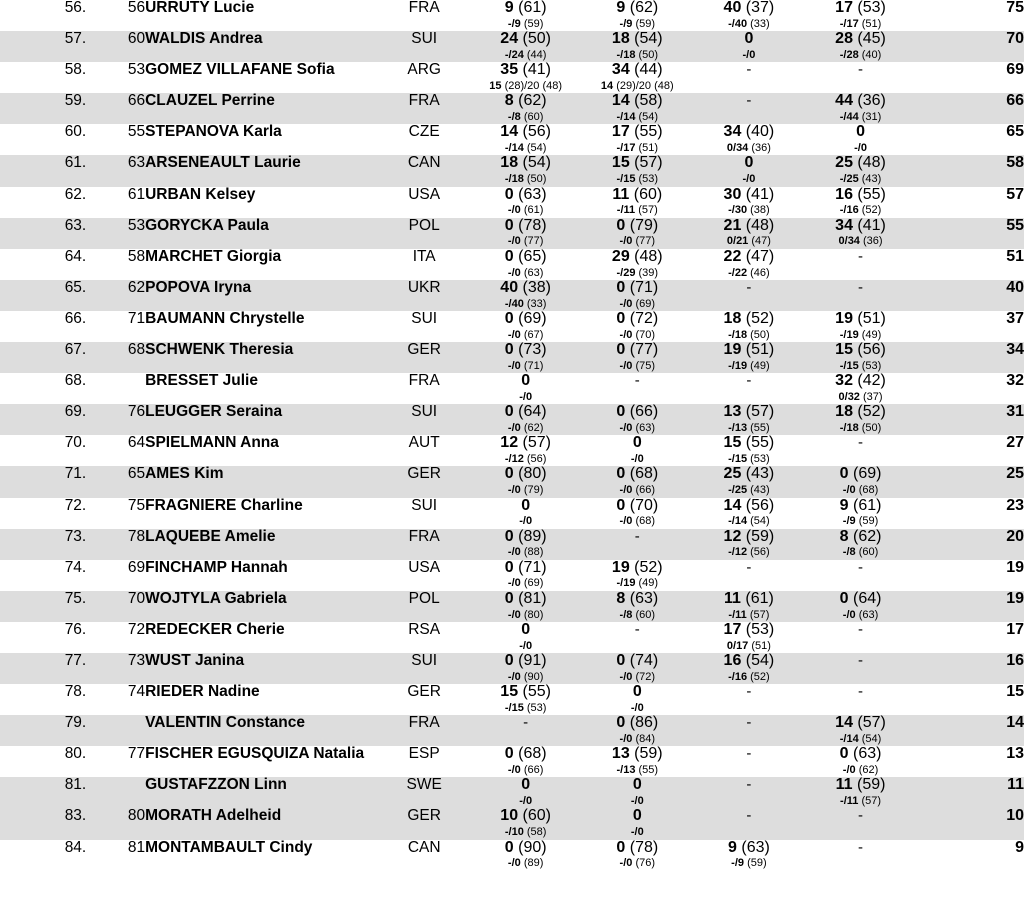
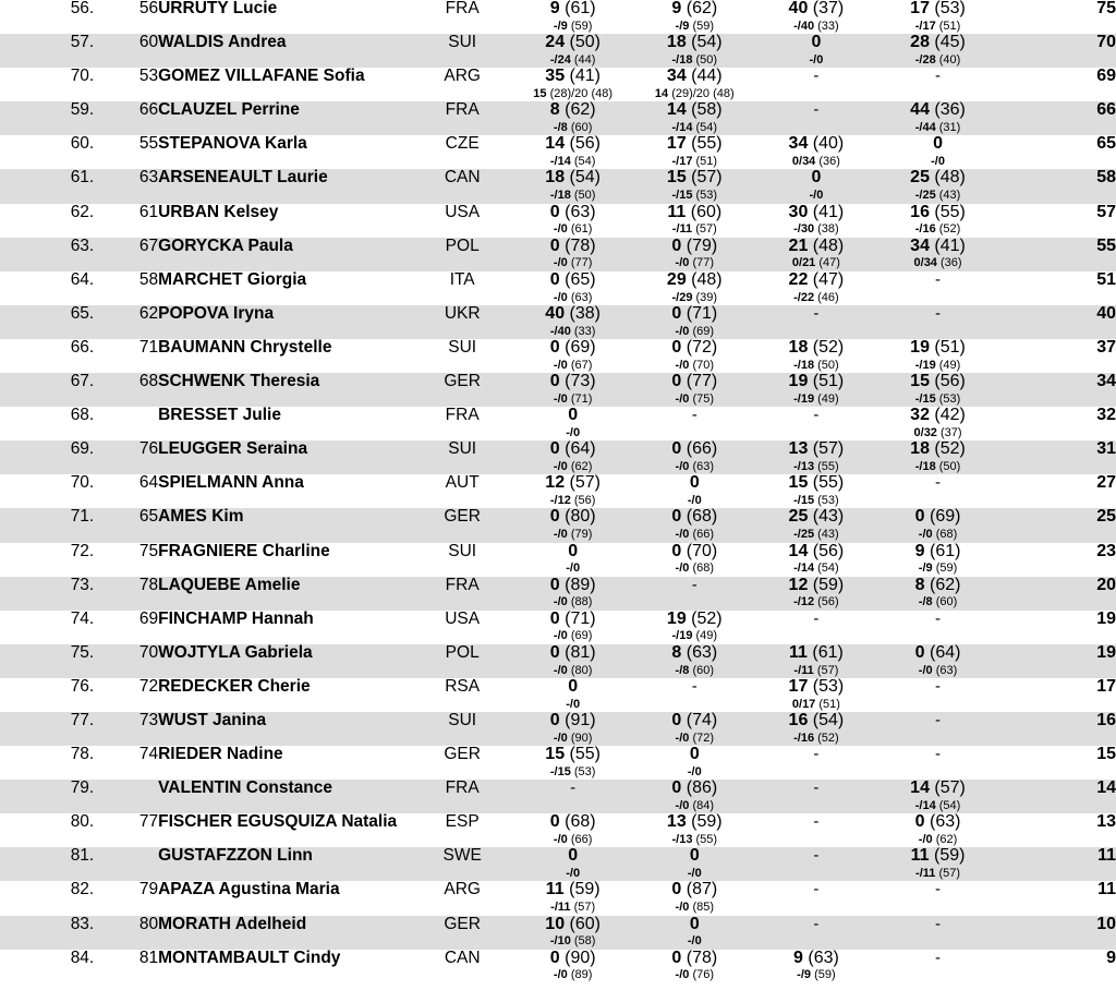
  56.		56	URRUTY Lucie	FRA	9 (61)-/9 (59)	9 (62)-/9 (59)	40 (37)-/40 (33)	17 (53)-/17 (51)	75
  57.		60	WALDIS Andrea	SUI	24 (50)-/24 (44)	18 (54)-/18 (50)	0-/0	28 (45)-/28 (40)	70
- 58.		53	GOMEZ VILLAFANE Sofia	ARG	35 (41)15 (28)/20 (48)	34 (44)14 (29)/20 (48)	-	-	69
+ 70.		53	GOMEZ VILLAFANE Sofia	ARG	35 (41)15 (28)/20 (48)	34 (44)14 (29)/20 (48)	-	-	69
  59.		66	CLAUZEL Perrine	FRA	8 (62)-/8 (60)	14 (58)-/14 (54)	-	44 (36)-/44 (31)	66
  60.		55	STEPANOVA Karla	CZE	14 (56)-/14 (54)	17 (55)-/17 (51)	34 (40)0/34 (36)	0-/0	65
  61.		63	ARSENEAULT Laurie	CAN	18 (54)-/18 (50)	15 (57)-/15 (53)	0-/0	25 (48)-/25 (43)	58
  62.		61	URBAN Kelsey	USA	0 (63)-/0 (61)	11 (60)-/11 (57)	30 (41)-/30 (38)	16 (55)-/16 (52)	57
- 63.		53	GORYCKA Paula	POL	0 (78)-/0 (77)	0 (79)-/0 (77)	21 (48)0/21 (47)	34 (41)0/34 (36)	55
+ 63.		67	GORYCKA Paula	POL	0 (78)-/0 (77)	0 (79)-/0 (77)	21 (48)0/21 (47)	34 (41)0/34 (36)	55
  64.		58	MARCHET Giorgia	ITA	0 (65)-/0 (63)	29 (48)-/29 (39)	22 (47)-/22 (46)	-	51
  65.		62	POPOVA Iryna	UKR	40 (38)-/40 (33)	0 (71)-/0 (69)	-	-	40
  66.		71	BAUMANN Chrystelle	SUI	0 (69)-/0 (67)	0 (72)-/0 (70)	18 (52)-/18 (50)	19 (51)-/19 (49)	37
  67.		68	SCHWENK Theresia	GER	0 (73)-/0 (71)	0 (77)-/0 (75)	19 (51)-/19 (49)	15 (56)-/15 (53)	34
  68.			BRESSET Julie	FRA	0-/0	-	-	32 (42)0/32 (37)	32
  69.		76	LEUGGER Seraina	SUI	0 (64)-/0 (62)	0 (66)-/0 (63)	13 (57)-/13 (55)	18 (52)-/18 (50)	31
  70.		64	SPIELMANN Anna	AUT	12 (57)-/12 (56)	0-/0	15 (55)-/15 (53)	-	27
  71.		65	AMES Kim	GER	0 (80)-/0 (79)	0 (68)-/0 (66)	25 (43)-/25 (43)	0 (69)-/0 (68)	25
  72.		75	FRAGNIERE Charline	SUI	0-/0	0 (70)-/0 (68)	14 (56)-/14 (54)	9 (61)-/9 (59)	23
  73.		78	LAQUEBE Amelie	FRA	0 (89)-/0 (88)	-	12 (59)-/12 (56)	8 (62)-/8 (60)	20
  74.		69	FINCHAMP Hannah	USA	0 (71)-/0 (69)	19 (52)-/19 (49)	-	-	19
  75.		70	WOJTYLA Gabriela	POL	0 (81)-/0 (80)	8 (63)-/8 (60)	11 (61)-/11 (57)	0 (64)-/0 (63)	19
  76.		72	REDECKER Cherie	RSA	0-/0	-	17 (53)0/17 (51)	-	17
  77.		73	WUST Janina	SUI	0 (91)-/0 (90)	0 (74)-/0 (72)	16 (54)-/16 (52)	-	16
  78.		74	RIEDER Nadine	GER	15 (55)-/15 (53)	0-/0	-	-	15
  79.			VALENTIN Constance	FRA	-	0 (86)-/0 (84)	-	14 (57)-/14 (54)	14
  80.		77	FISCHER EGUSQUIZA Natalia	ESP	0 (68)-/0 (66)	13 (59)-/13 (55)	-	0 (63)-/0 (62)	13
  81.			GUSTAFZZON Linn	SWE	0-/0	0-/0	-	11 (59)-/11 (57)	11
+ 82.		79	APAZA Agustina Maria	ARG	11 (59)-/11 (57)	0 (87)-/0 (85)	-	-	11
  83.		80	MORATH Adelheid	GER	10 (60)-/10 (58)	0-/0	-	-	10
  84.		81	MONTAMBAULT Cindy	CAN	0 (90)-/0 (89)	0 (78)-/0 (76)	9 (63)-/9 (59)	-	9
